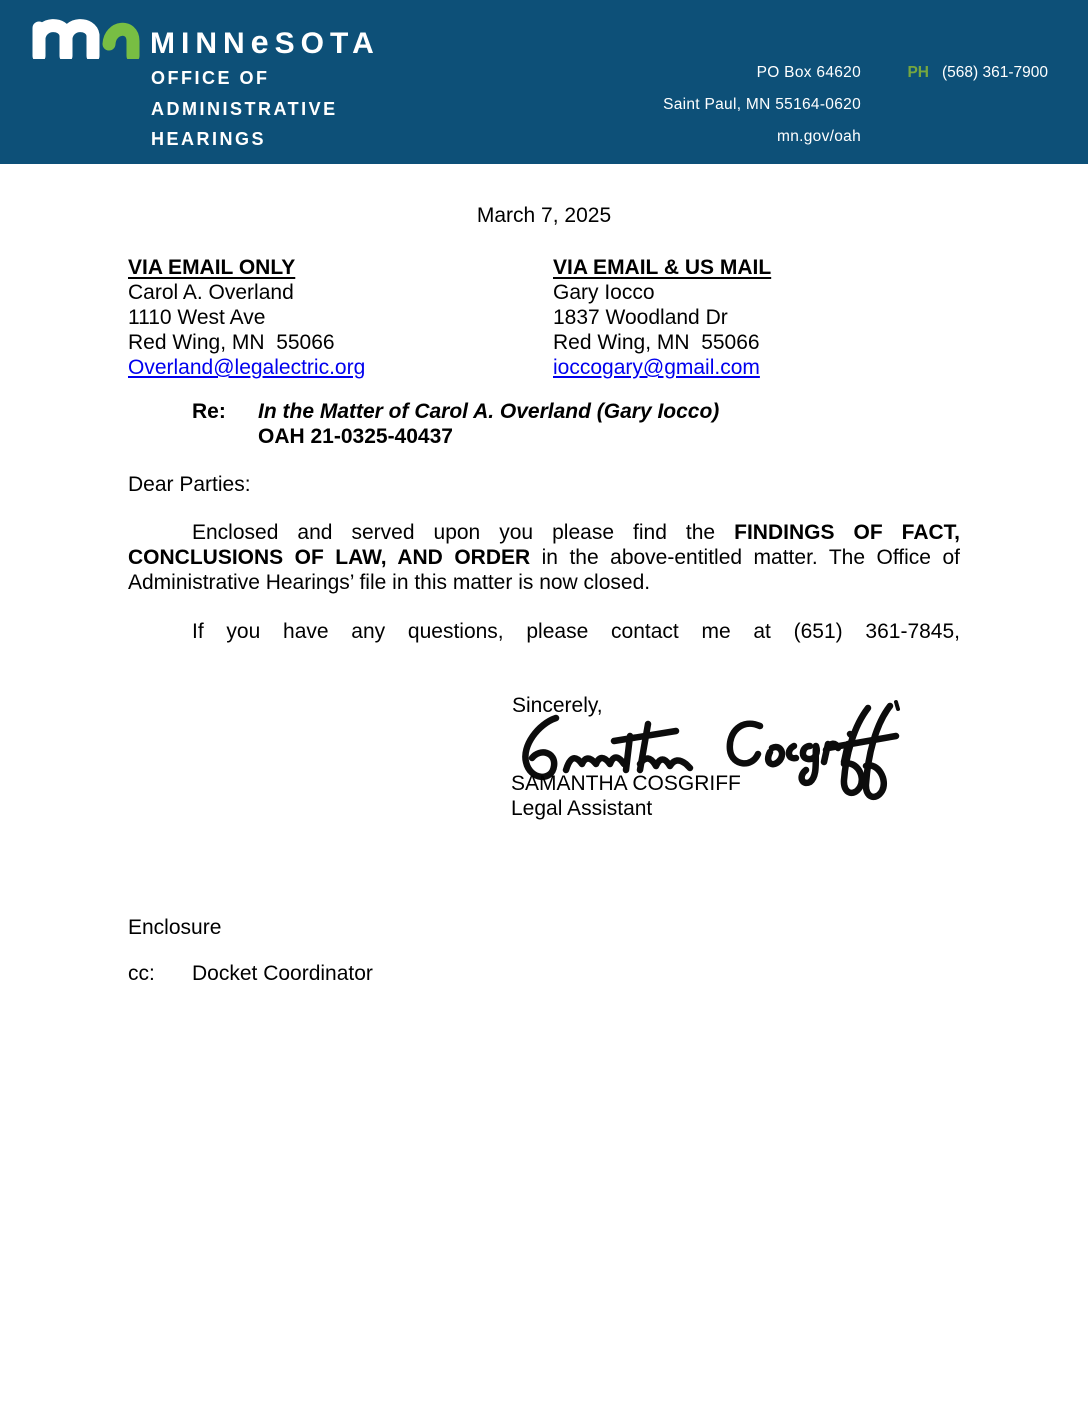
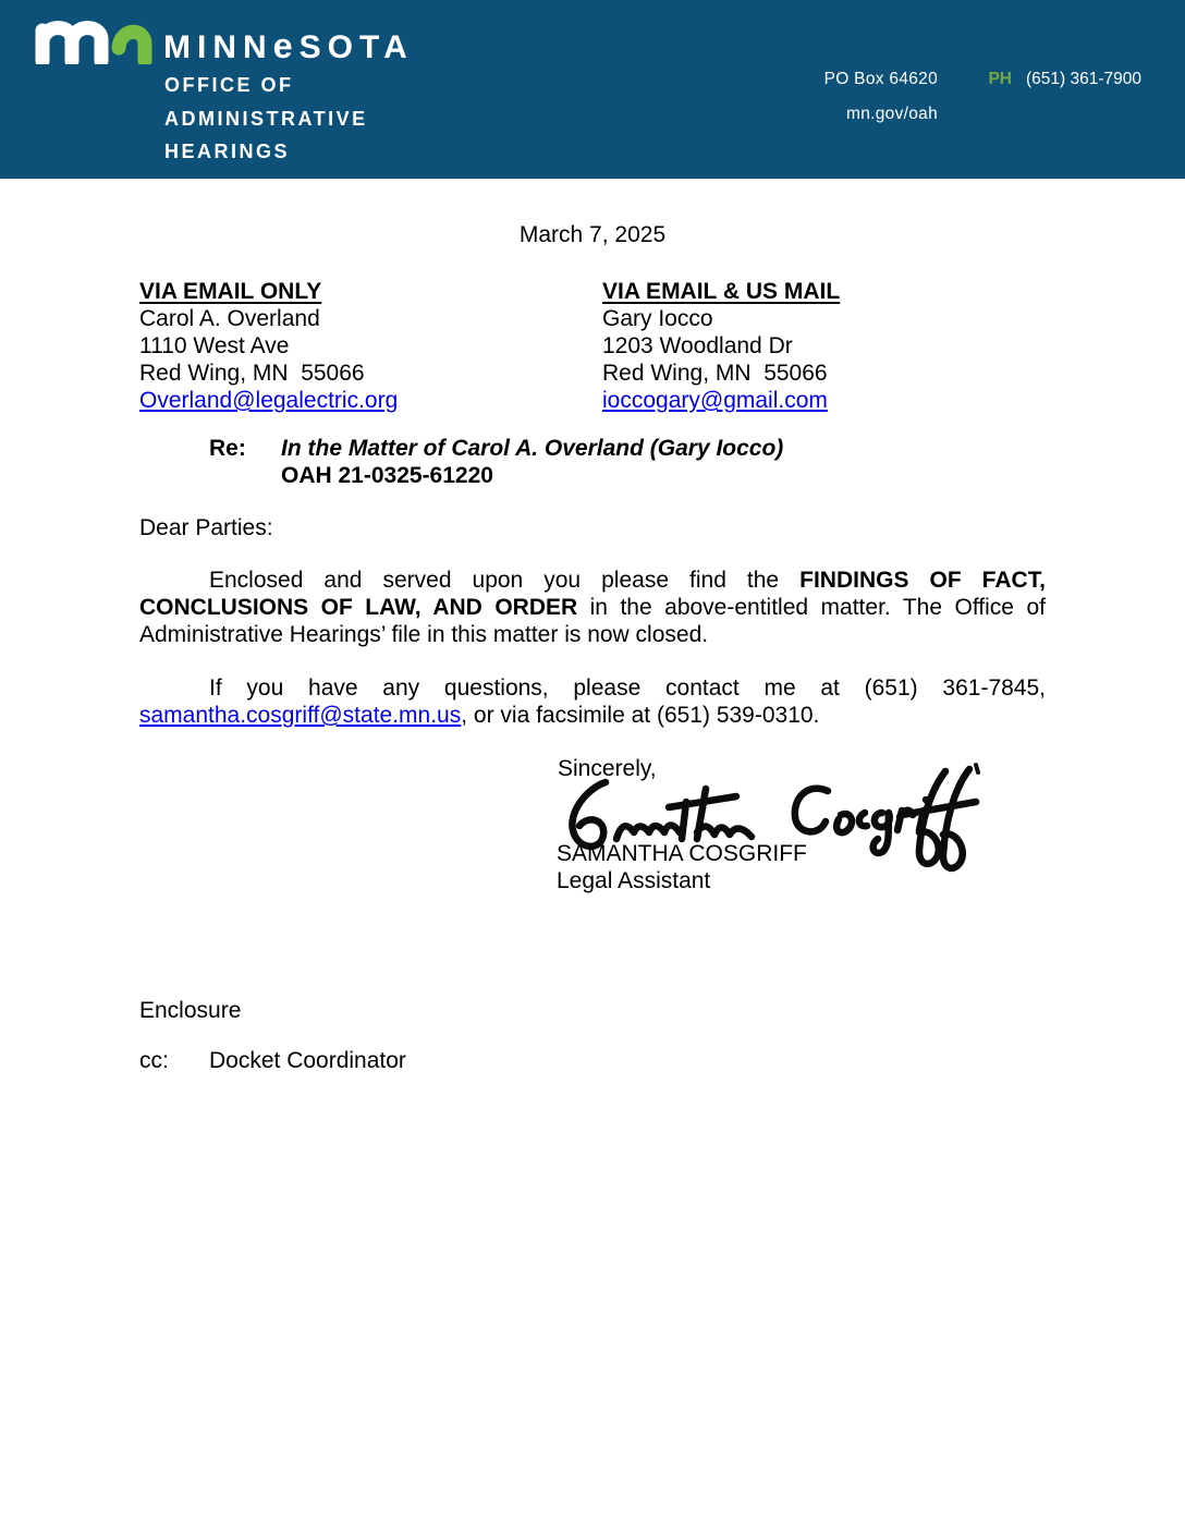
  MINNeSOTA
  OFFICE OF
  ADMINISTRATIVE
  HEARINGS
  PO Box 64620
- Saint Paul, MN 55164-0620
  mn.gov/oah
- PH (568) 361-7900
+ PH (651) 361-7900
  March 7, 2025
  VIA EMAIL ONLY
  Carol A. Overland
  1110 West Ave
  Red Wing, MN 55066
  Overland@legalectric.org
  VIA EMAIL & US MAIL
  Gary Iocco
- 1837 Woodland Dr
+ 1203 Woodland Dr
  Red Wing, MN 55066
  ioccogary@gmail.com
  Re:
  In the Matter of Carol A. Overland (Gary Iocco)
- OAH 21-0325-40437
+ OAH 21-0325-61220
  Dear Parties:
  Enclosed and served upon you please find the FINDINGS OF FACT,
  CONCLUSIONS OF LAW, AND ORDER in the above-entitled matter. The Office of
  Administrative Hearings’ file in this matter is now closed.
  If you have any questions, please contact me at (651) 361-7845,
+ samantha.cosgriff@state.mn.us, or via facsimile at (651) 539-0310.
  Sincerely,
  SAMANTHA COSGRIFF
  Legal Assistant
  Enclosure
  cc:
  Docket Coordinator
